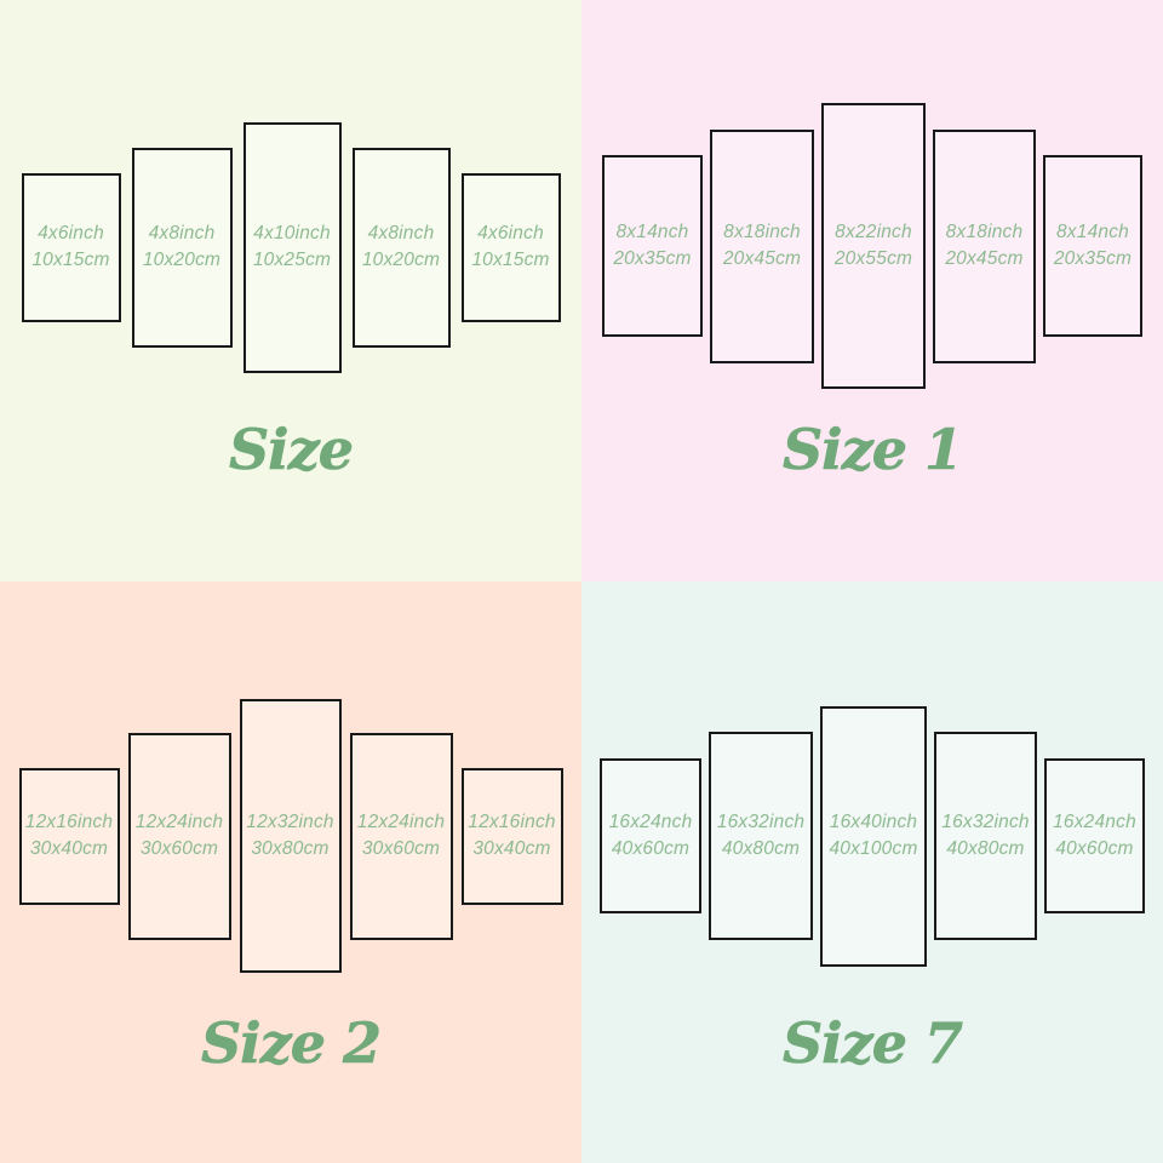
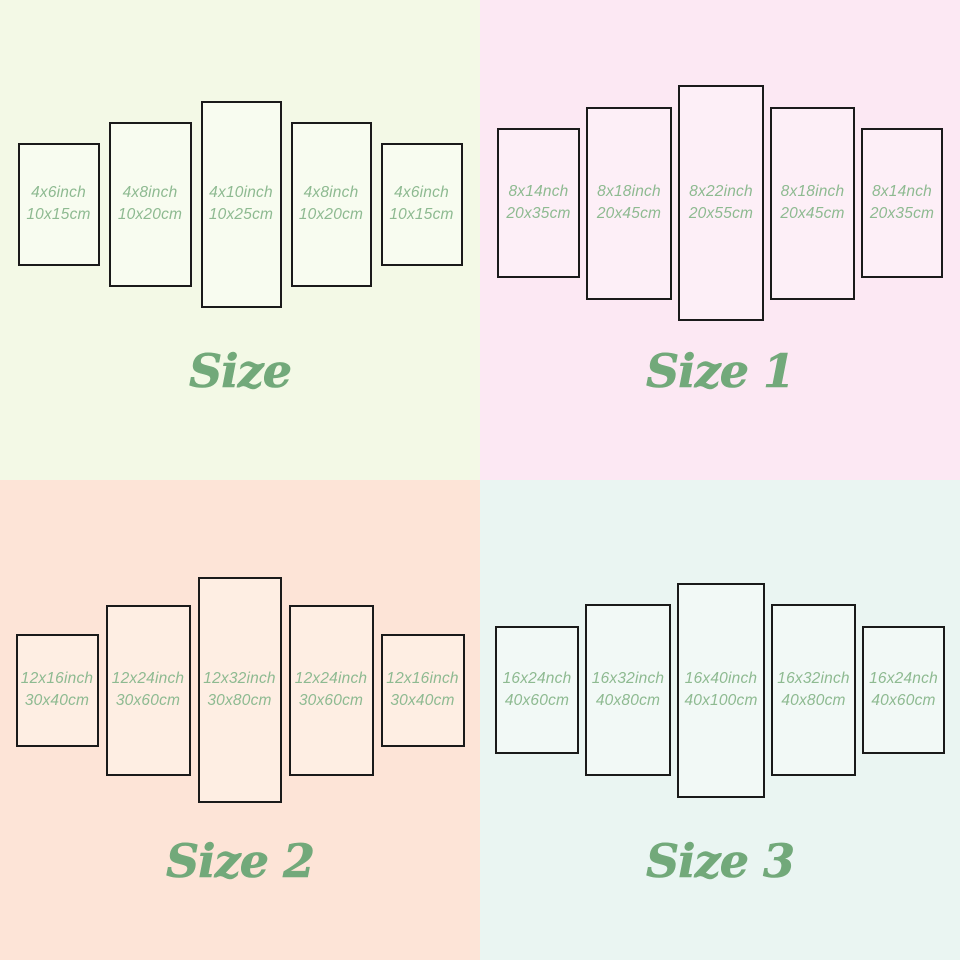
  4x6inch
  10x15cm
  4x8inch
  10x20cm
  4x10inch
  10x25cm
  4x8inch
  10x20cm
  4x6inch
  10x15cm
  Size
  8x14nch
  20x35cm
  8x18inch
  20x45cm
  8x22inch
  20x55cm
  8x18inch
  20x45cm
  8x14nch
  20x35cm
  Size 1
  12x16inch
  30x40cm
  12x24inch
  30x60cm
  12x32inch
  30x80cm
  12x24inch
  30x60cm
  12x16inch
  30x40cm
  Size 2
  16x24nch
  40x60cm
  16x32inch
  40x80cm
  16x40inch
  40x100cm
  16x32inch
  40x80cm
  16x24nch
  40x60cm
- Size 7
+ Size 3
